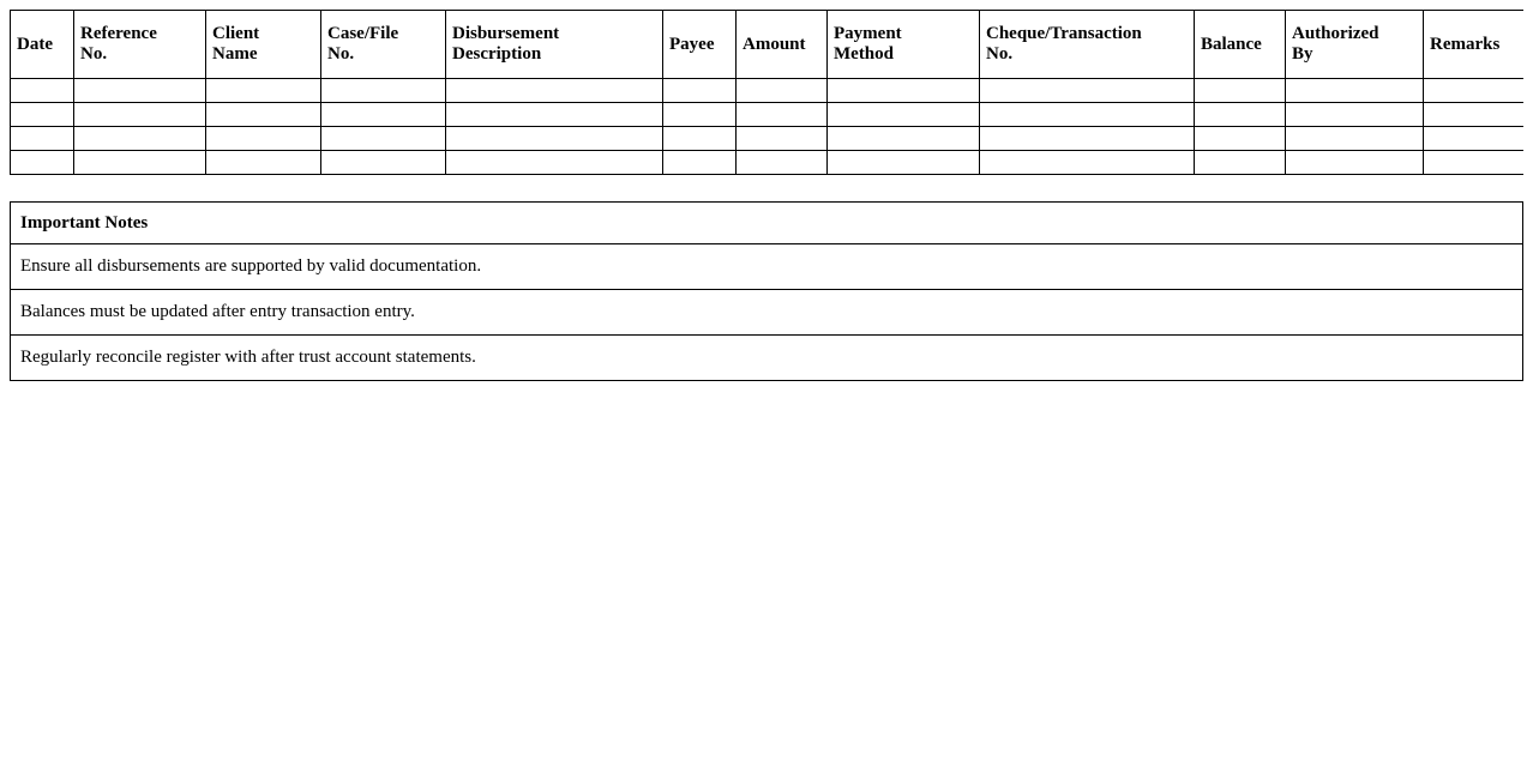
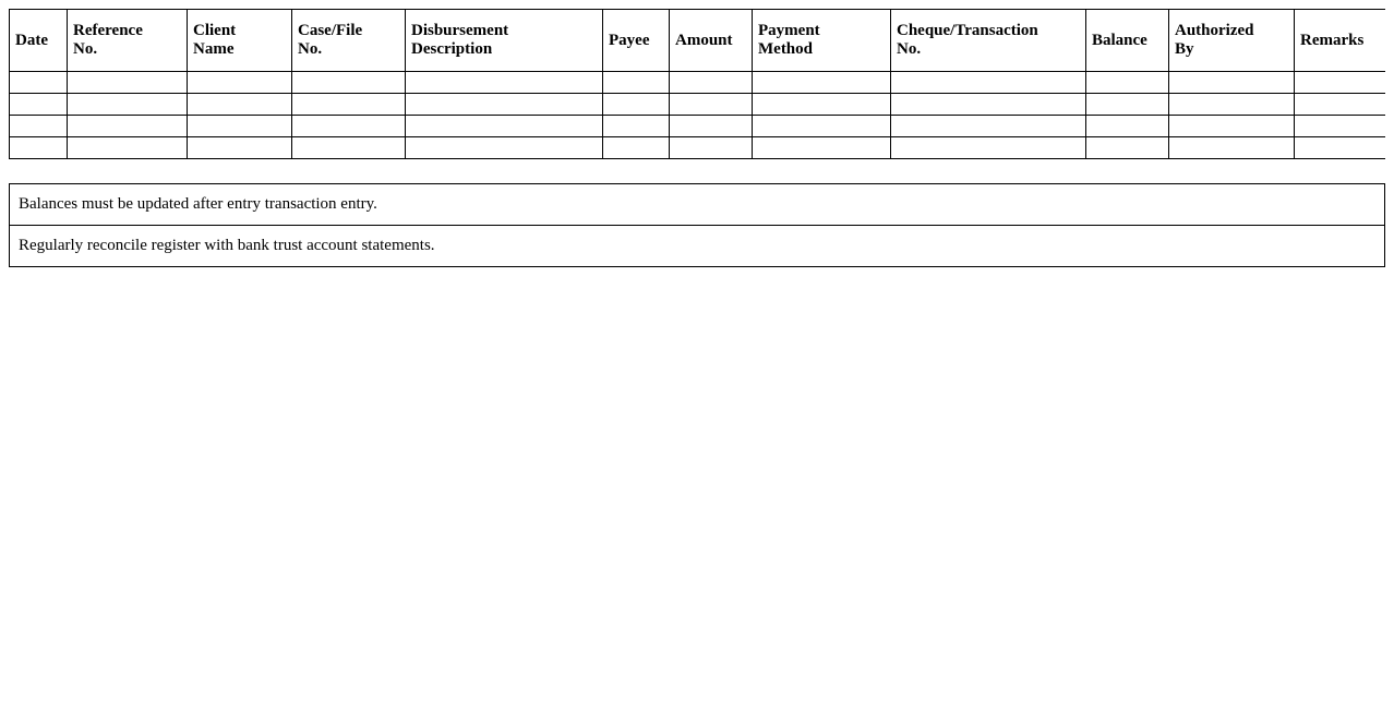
  Date	Reference No.	Client Name	Case/File No.	Disbursement Description	Payee	Amount	Payment Method	Cheque/Transaction No.	Balance	Authorized By	Remarks
- Important Notes
- Ensure all disbursements are supported by valid documentation.
  Balances must be updated after entry transaction entry.
- Regularly reconcile register with after trust account statements.
+ Regularly reconcile register with bank trust account statements.
